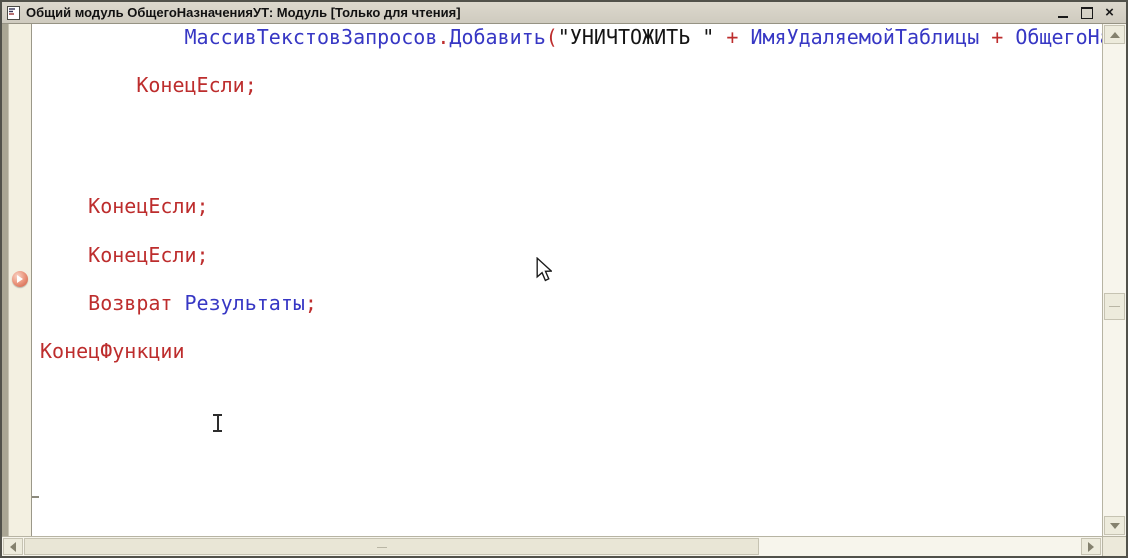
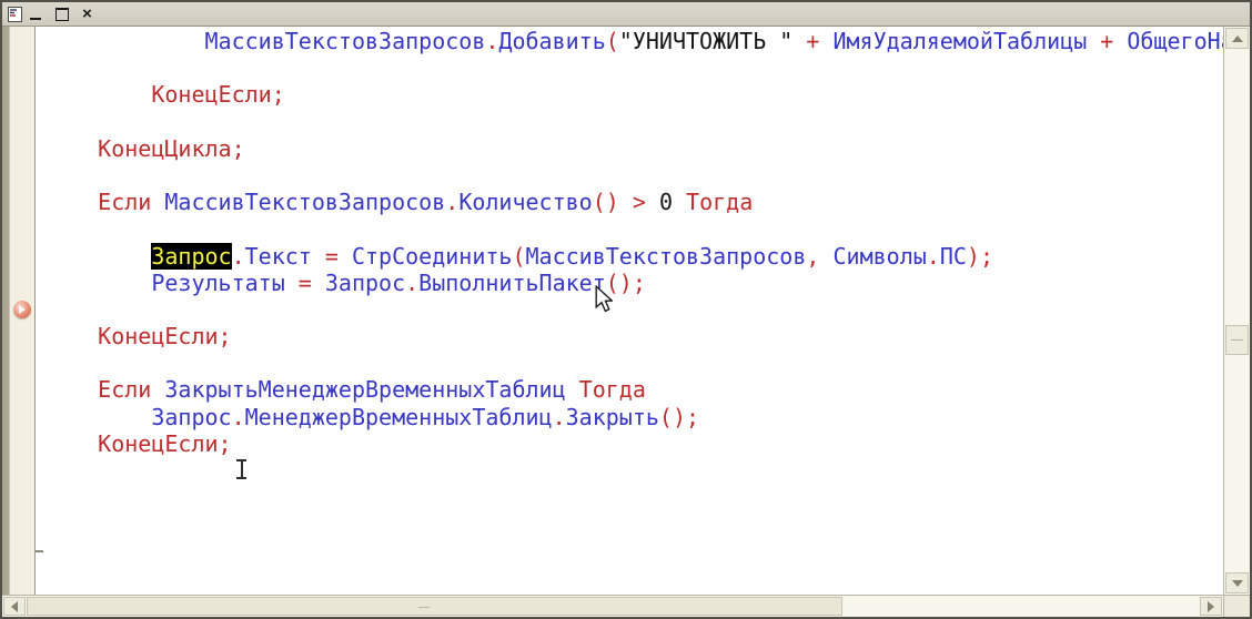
- Общий модуль ОбщегоНазначенияУТ: Модуль [Только для чтения]
  ×
  МассивТекстовЗапросов.Добавить("УНИЧТОЖИТЬ " + ИмяУдаляемойТаблицы + ОбщегоН
  КонецЕсли;
+ КонецЦикла;
+ Если МассивТекстовЗапросов.Количество() > 0 Тогда
+ Запрос.Текст = СтрСоединить(МассивТекстовЗапросов, Символы.ПС);
+ Результаты = Запрос.ВыполнитьПакет();
  КонецЕсли;
+ Если ЗакрытьМенеджерВременныхТаблиц Тогда
+ Запрос.МенеджерВременныхТаблиц.Закрыть();
  КонецЕсли;
- Возврат Результаты;
- КонецФункции
